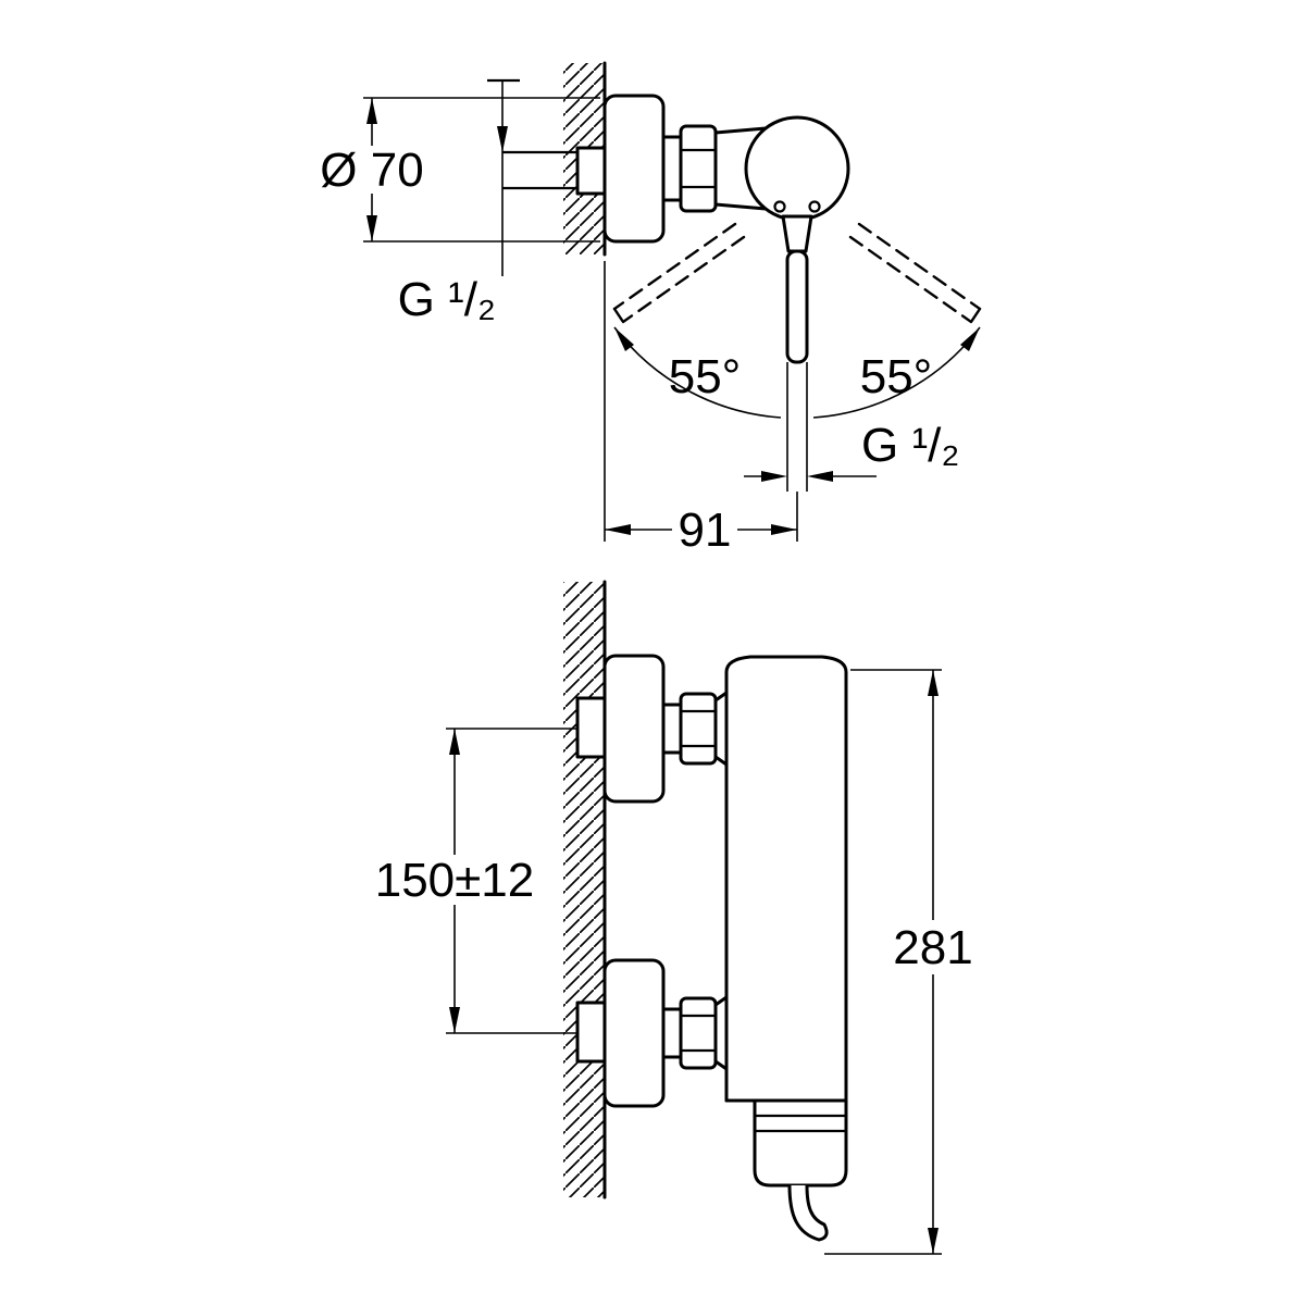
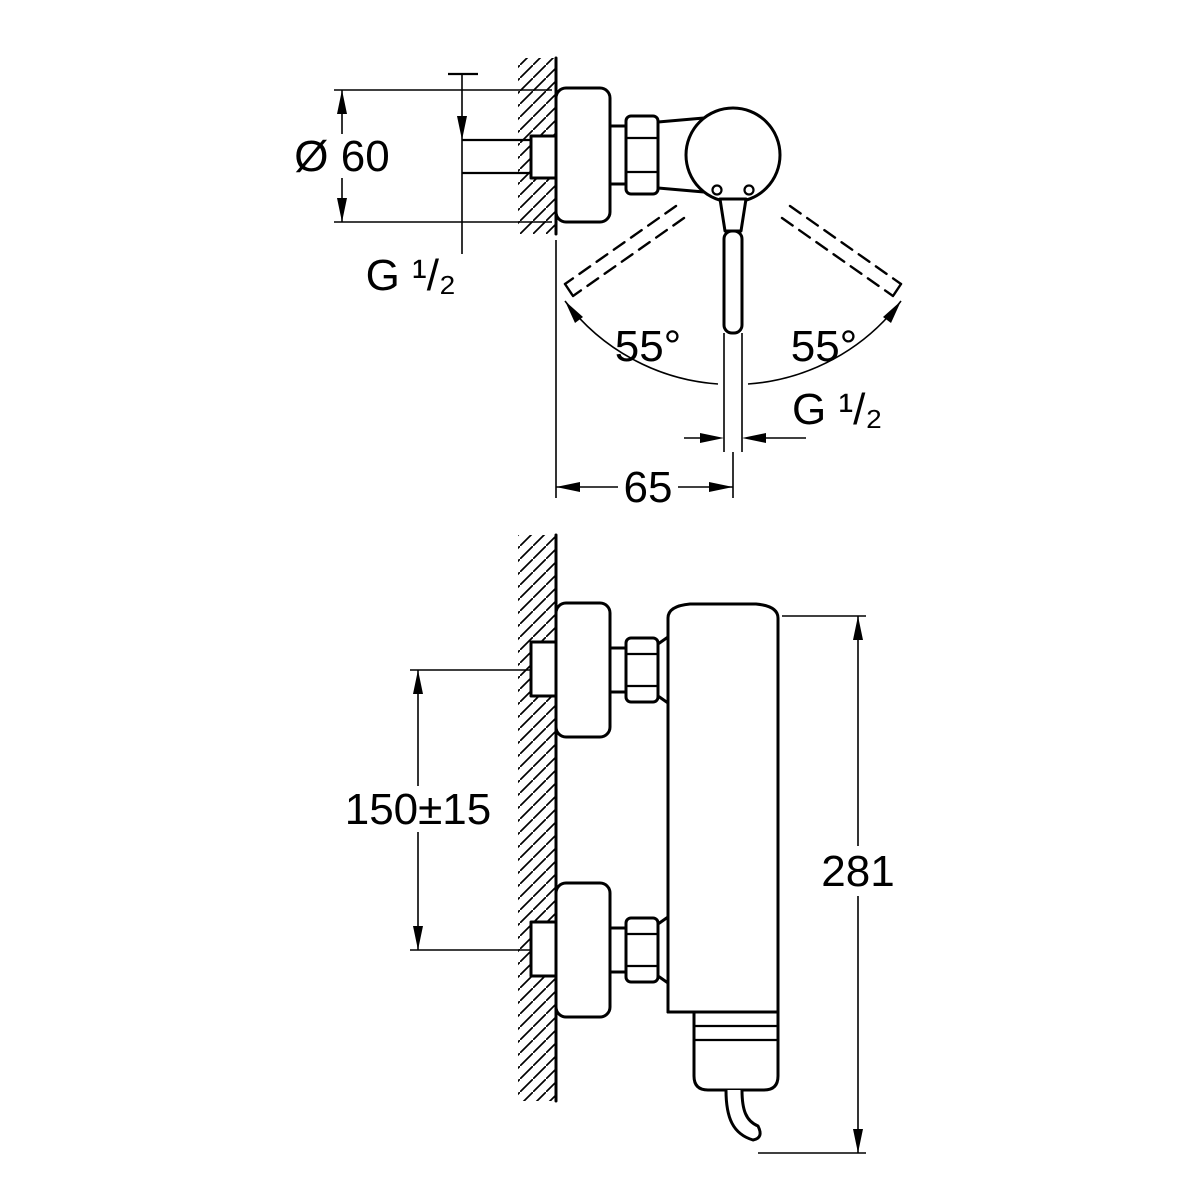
  55°
  55°
- Ø 70
+ Ø 60
  G ¹/₂
  G ¹/₂
- 91
+ 65
- 150±12
+ 150±15
  281
